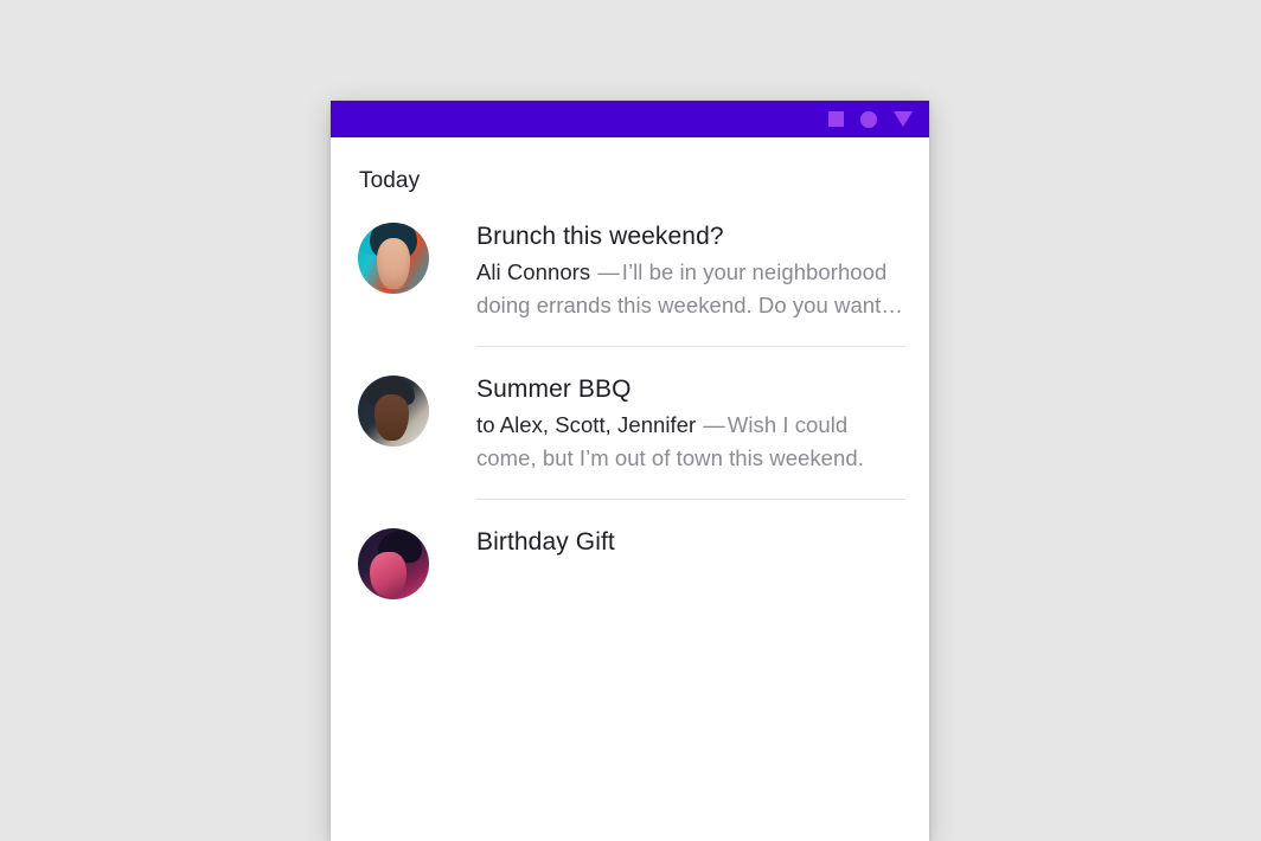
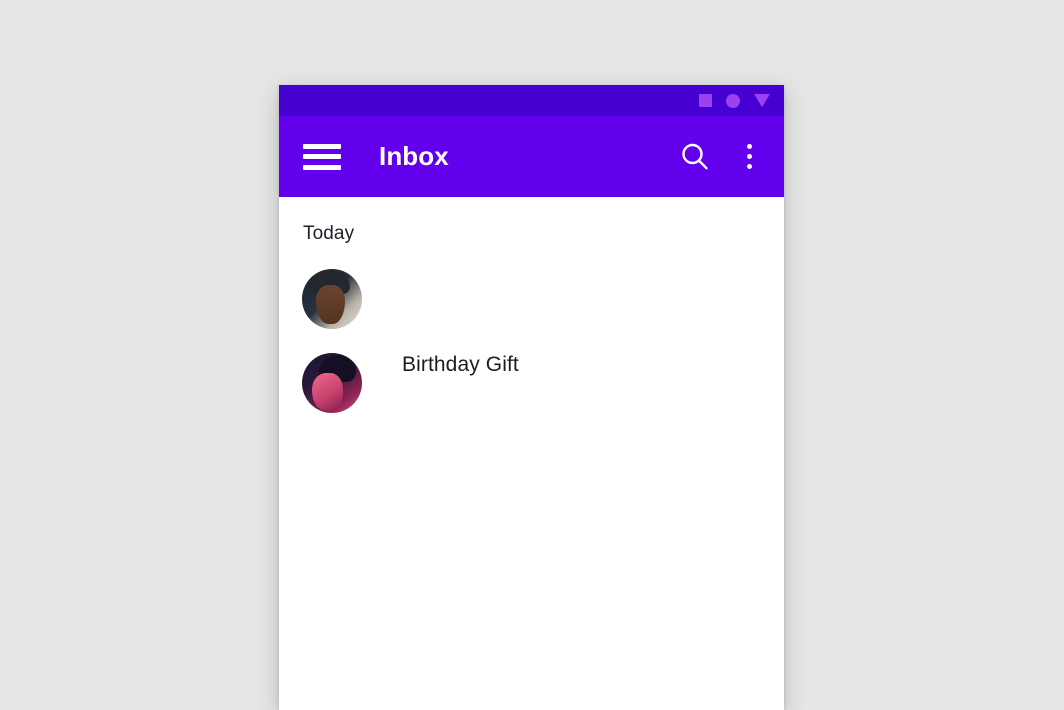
+ Inbox
  Today
- Brunch this weekend?
- Ali Connors —I’ll be in your neighborhood doing errands this weekend. Do you want…
- Summer BBQ
- to Alex, Scott, Jennifer —Wish I could come, but I’m out of town this weekend.
  Birthday Gift
